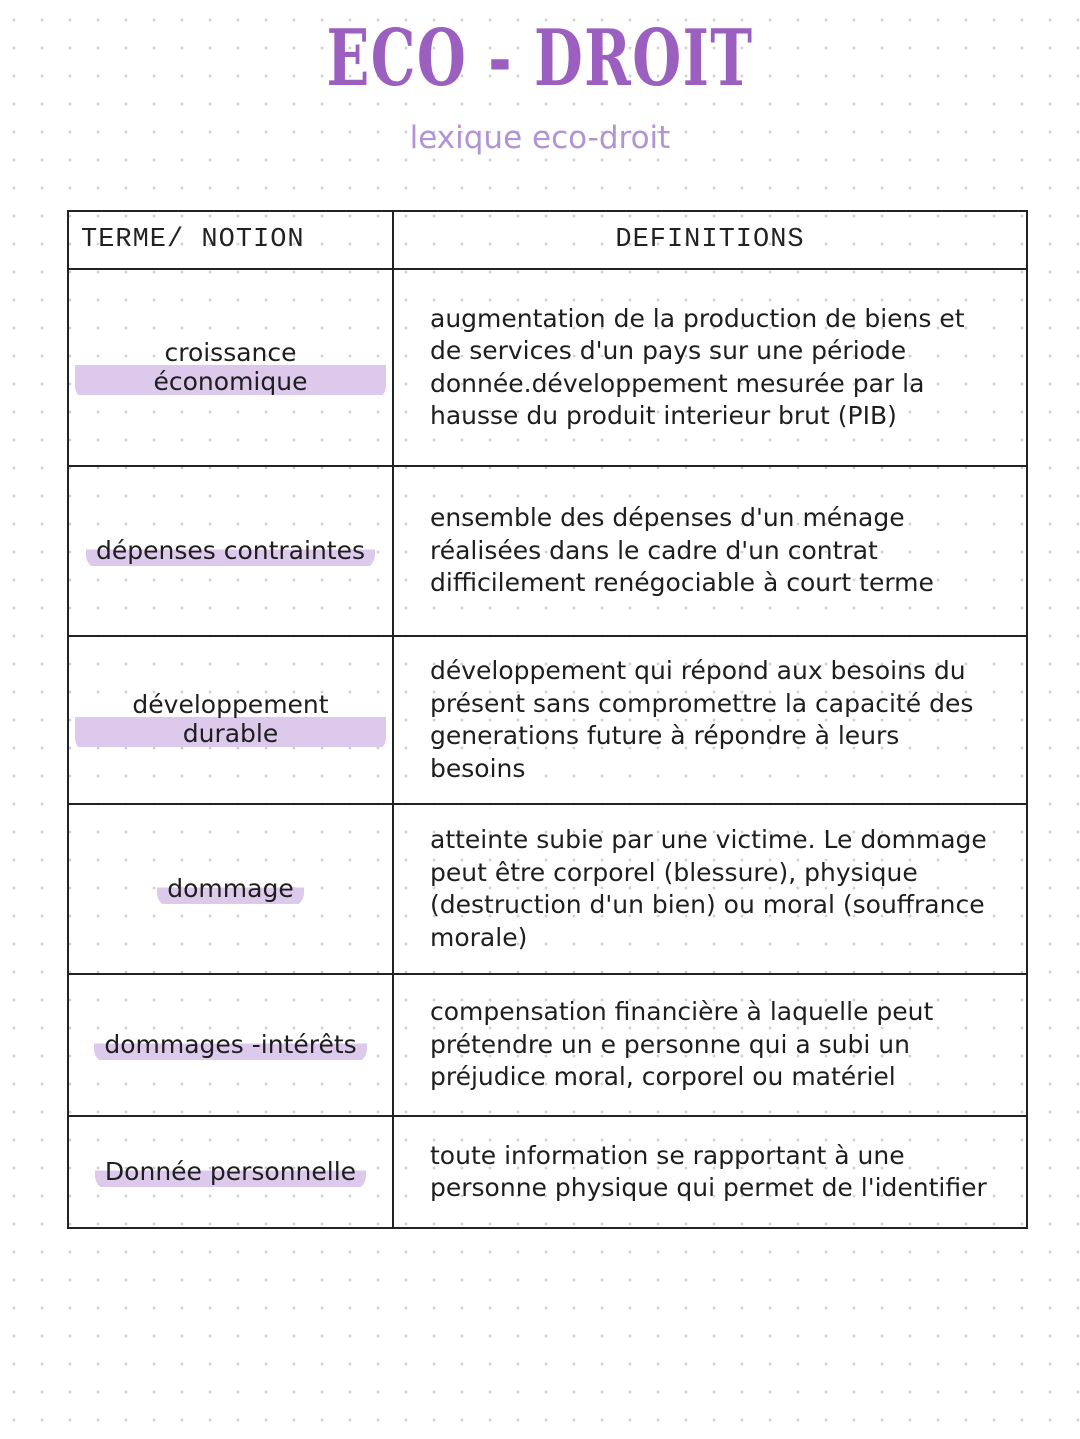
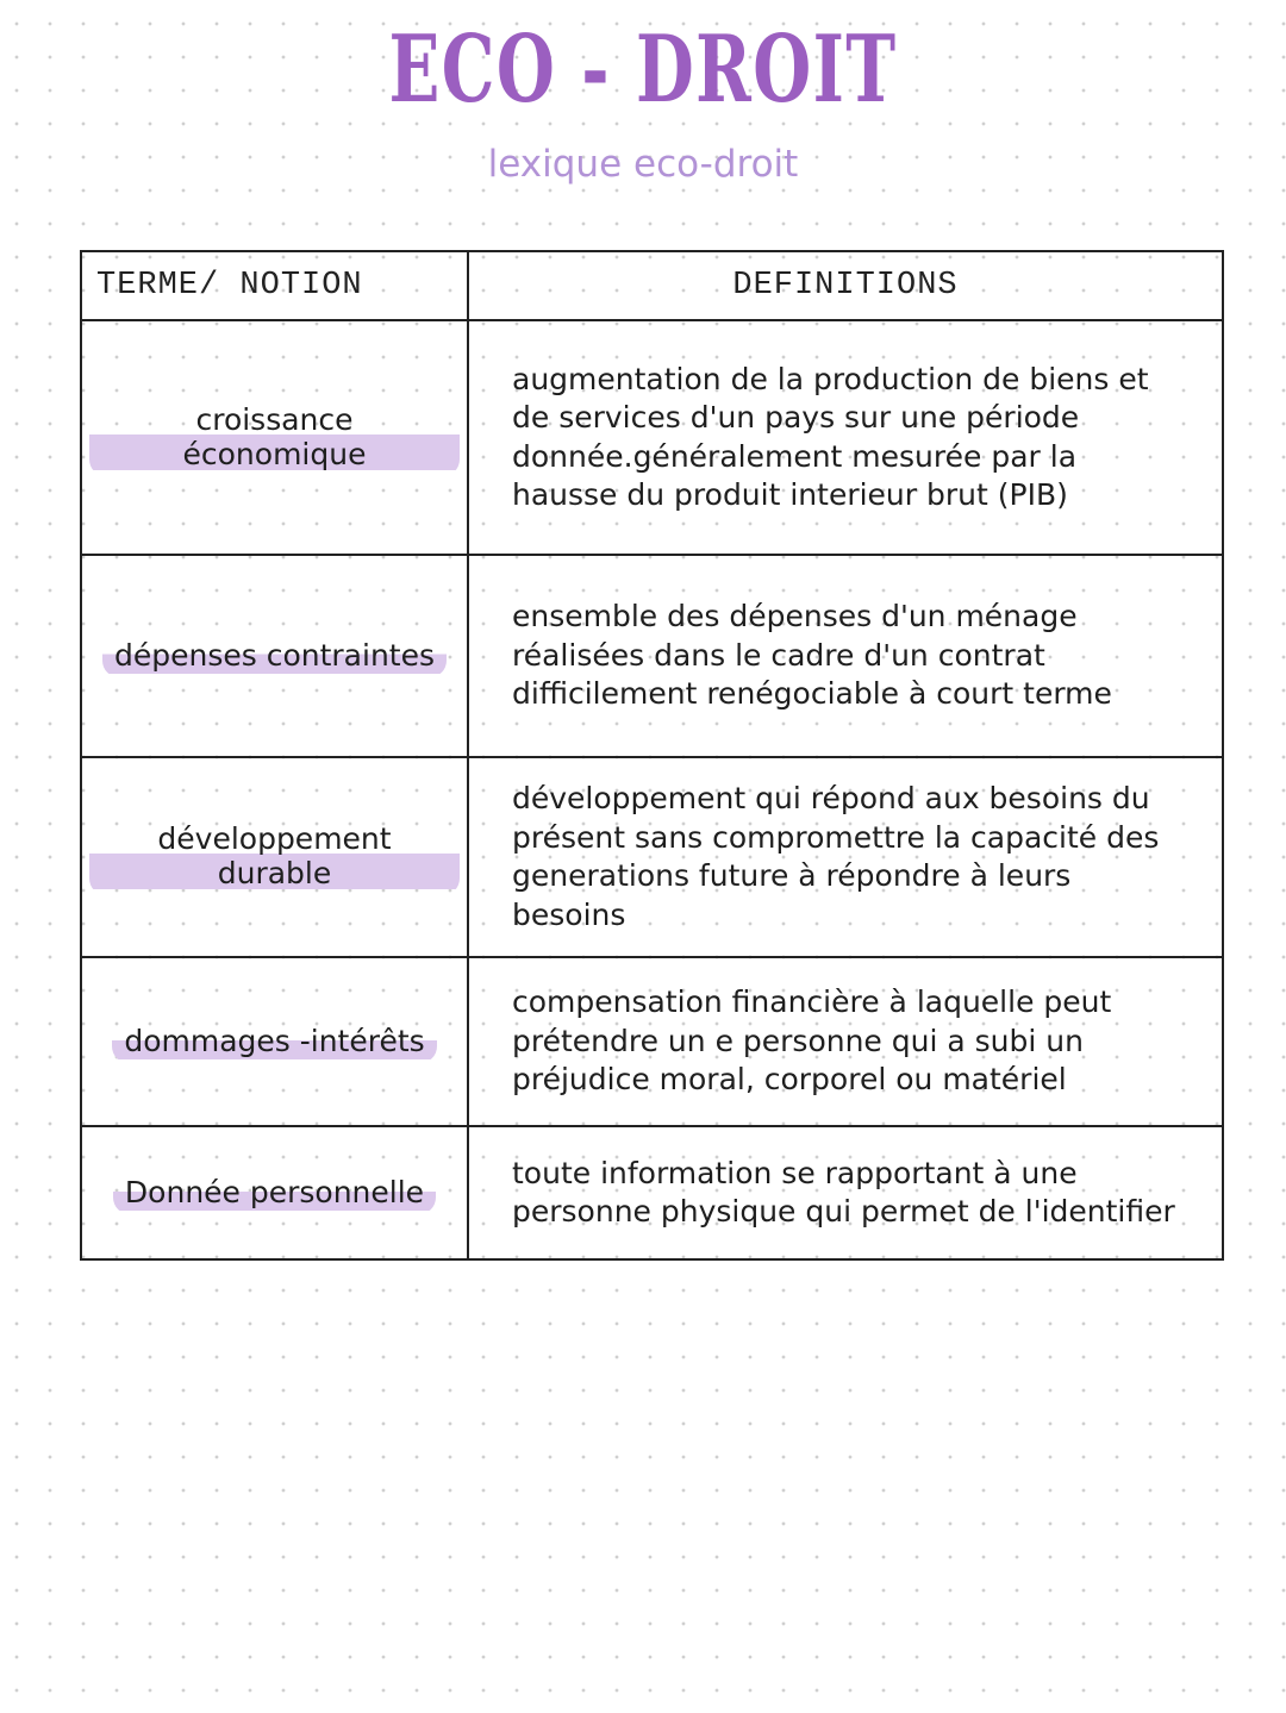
  ECO - DROIT
  lexique eco-droit
  TERME/ NOTION	DEFINITIONS
- croissance économique	augmentation de la production de biens et de services d'un pays sur une période donnée.développement mesurée par la hausse du produit interieur brut (PIB)
+ croissance économique	augmentation de la production de biens et de services d'un pays sur une période donnée.généralement mesurée par la hausse du produit interieur brut (PIB)
  dépenses contraintes	ensemble des dépenses d'un ménage réalisées dans le cadre d'un contrat difficilement renégociable à court terme
  développement durable	développement qui répond aux besoins du présent sans compromettre la capacité des generations future à répondre à leurs besoins
- dommage	atteinte subie par une victime. Le dommage peut être corporel (blessure), physique (destruction d'un bien) ou moral (souffrance morale)
  dommages -intérêts	compensation financière à laquelle peut prétendre un e personne qui a subi un préjudice moral, corporel ou matériel
  Donnée personnelle	toute information se rapportant à une personne physique qui permet de l'identifier
